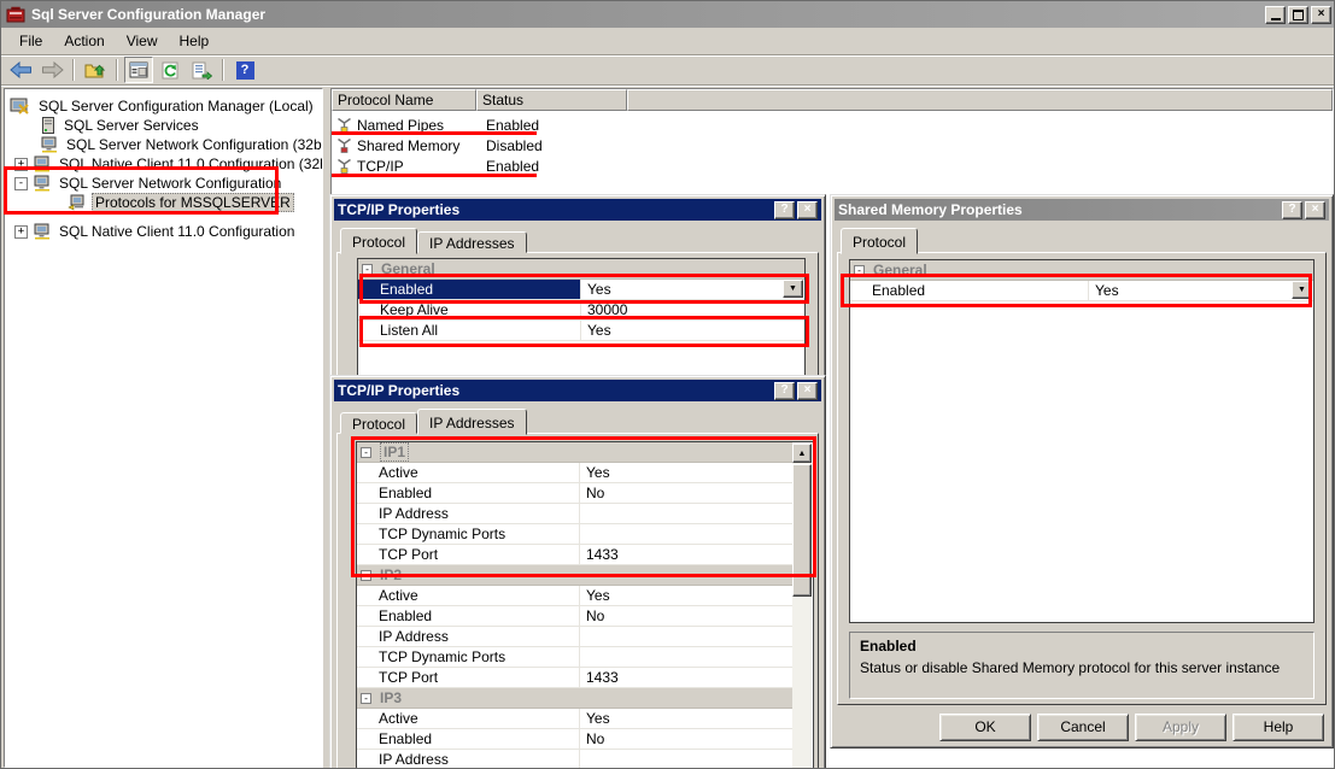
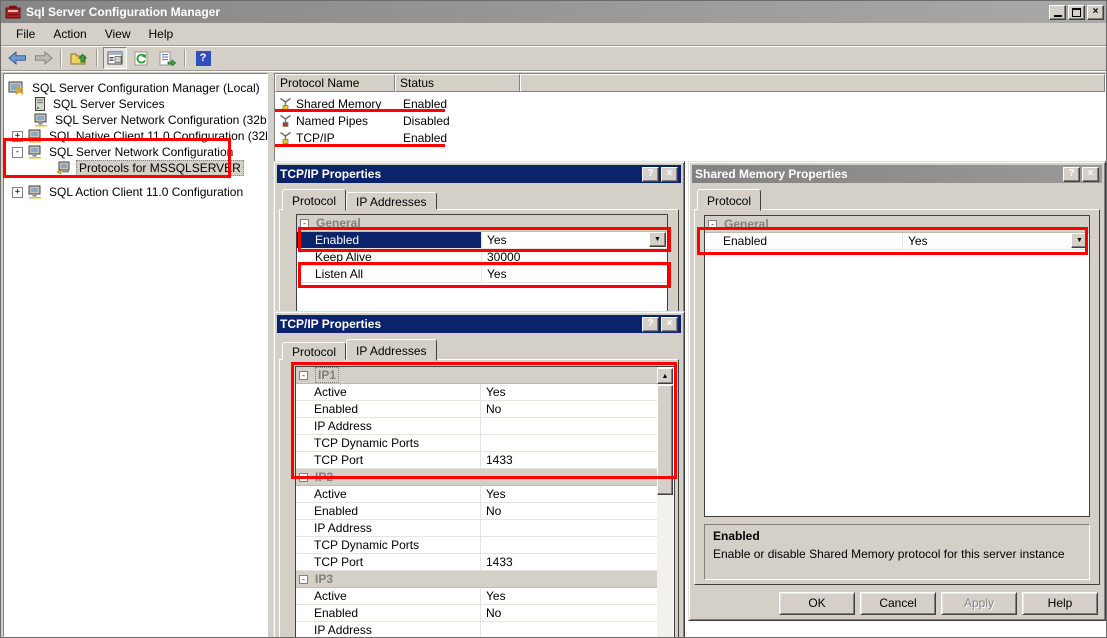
  Sql Server Configuration Manager
  ×
  File
  Action
  View
  Help
  ?
  SQL Server Configuration Manager (Local)
  SQL Server Services
  SQL Server Network Configuration (32b
  +
  SQL Native Client 11.0 Configuration (32
  -
  SQL Server Network Configuration
  Protocols for MSSQLSERVER
  +
- SQL Native Client 11.0 Configuration
+ SQL Action Client 11.0 Configuration
  Protocol Name
  Status
- Named Pipes
+ Shared Memory
  Enabled
- Shared Memory
+ Named Pipes
  Disabled
  TCP/IP
  Enabled
  TCP/IP Properties
  ?
  ×
  Protocol
  IP Addresses
  -
  General
  Enabled
  Yes
  Keep Alive
  30000
  Listen All
  Yes
  Shared Memory Properties
  ?
  ×
  Protocol
  -
  General
  Enabled
  Yes
  Enabled
- Status or disable Shared Memory protocol for this server instance
+ Enable or disable Shared Memory protocol for this server instance
  OK
  Cancel
  Apply
  Help
  TCP/IP Properties
  ?
  ×
  Protocol
  IP Addresses
  -
  IP1
  Active
  Yes
  Enabled
  No
  IP Address
  TCP Dynamic Ports
  TCP Port
  1433
  -
  IP2
  Active
  Yes
  Enabled
  No
  IP Address
  TCP Dynamic Ports
  TCP Port
  1433
  -
  IP3
  Active
  Yes
  Enabled
  No
  IP Address
